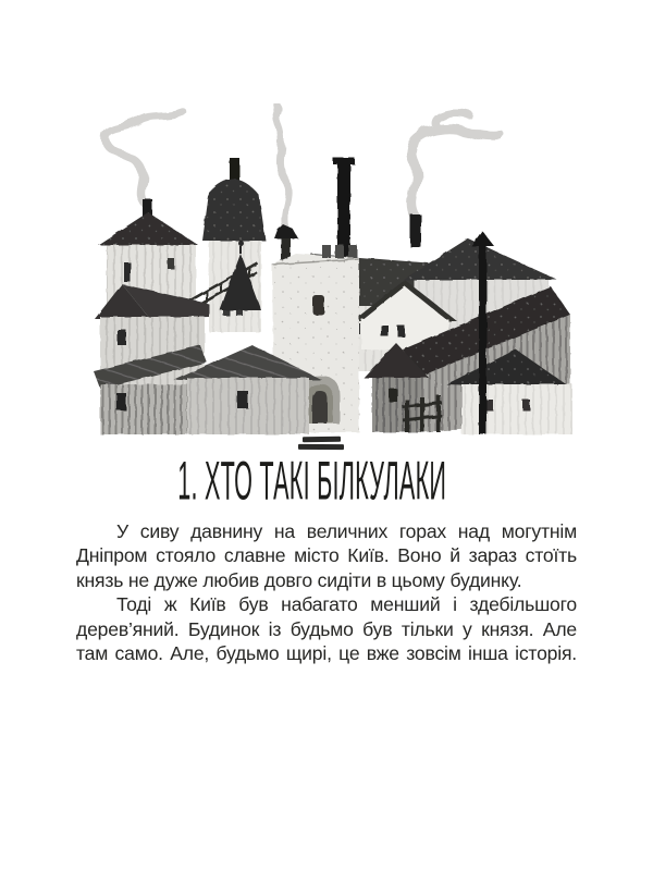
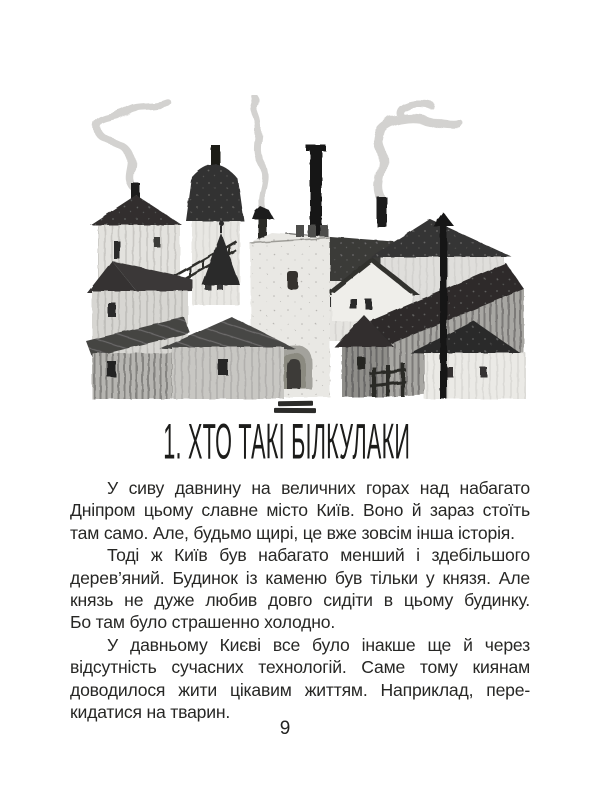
  1. ХТО ТАКІ БІЛКУЛАКИ
- У сиву давнину на величних горах над могутнім
+ У сиву давнину на величних горах над набагато
- Дніпром стояло славне місто Київ. Воно й зараз стоїть
+ Дніпром цьому славне місто Київ. Воно й зараз стоїть
- князь не дуже любив довго сидіти в цьому будинку.
+ там само. Але, будьмо щирі, це вже зовсім інша історія.
  Тоді ж Київ був набагато менший і здебільшого
- дерев’яний. Будинок із будьмо був тільки у князя. Але
+ дерев’яний. Будинок із каменю був тільки у князя. Але
- там само. Але, будьмо щирі, це вже зовсім інша історія.
+ князь не дуже любив довго сидіти в цьому будинку.
+ Бо там було страшенно холодно.
+ У давньому Києві все було інакше ще й через
+ відсутність сучасних технологій. Саме тому киянам
+ доводилося жити цікавим життям. Наприклад, пере-
+ кидатися на тварин.
+ 9
